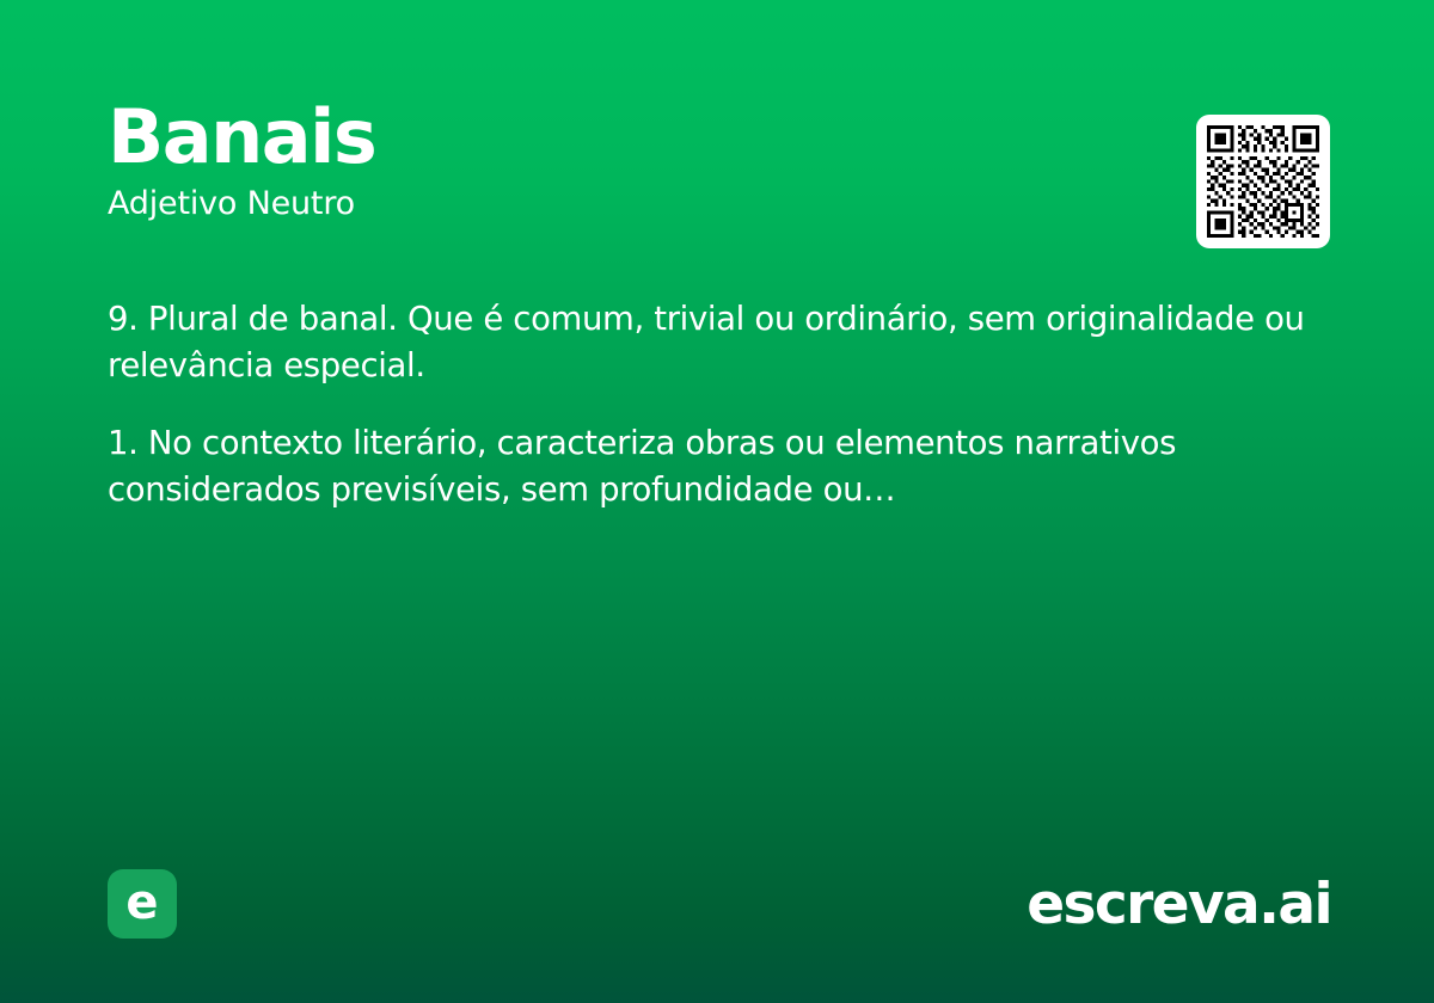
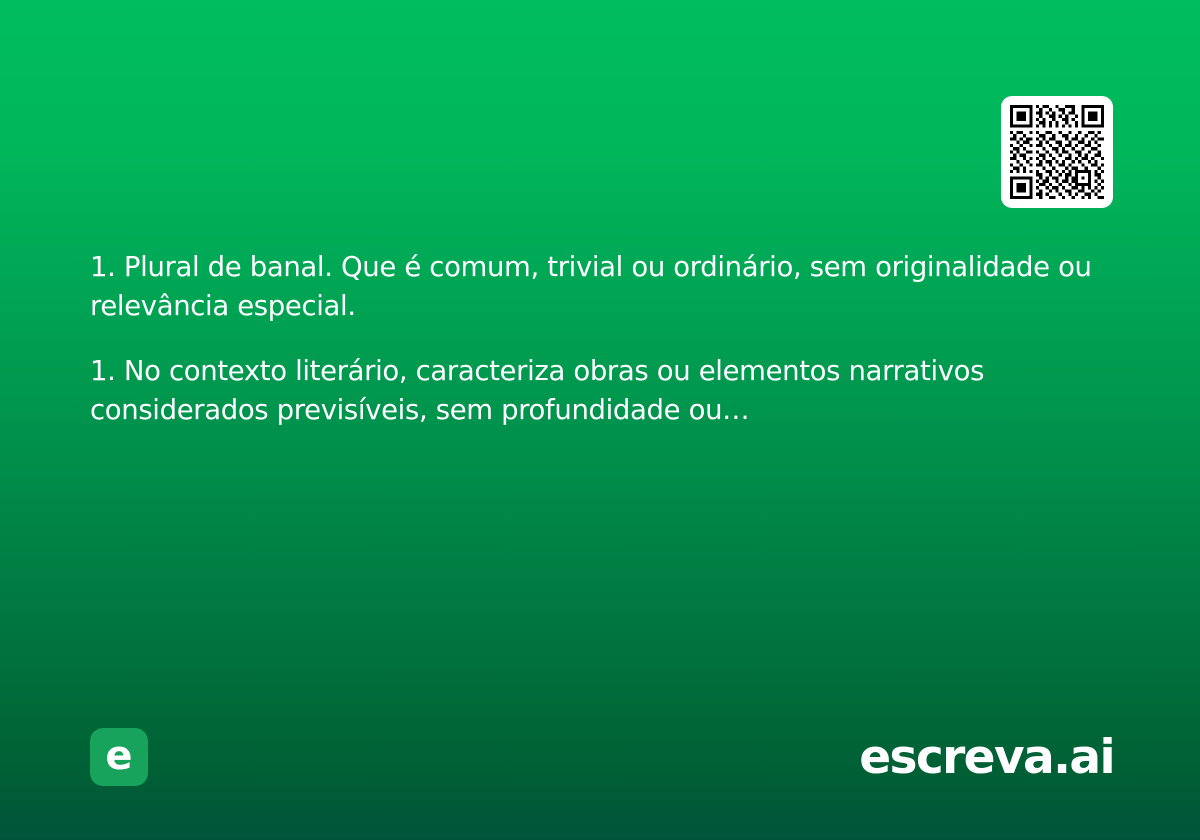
- Banais
- Adjetivo Neutro
- 9. Plural de banal. Que é comum, trivial ou ordinário, sem originalidade ou relevância especial.
+ 1. Plural de banal. Que é comum, trivial ou ordinário, sem originalidade ou relevância especial.
  1. No contexto literário, caracteriza obras ou elementos narrativos considerados previsíveis, sem profundidade ou…
  e
  escreva.ai
